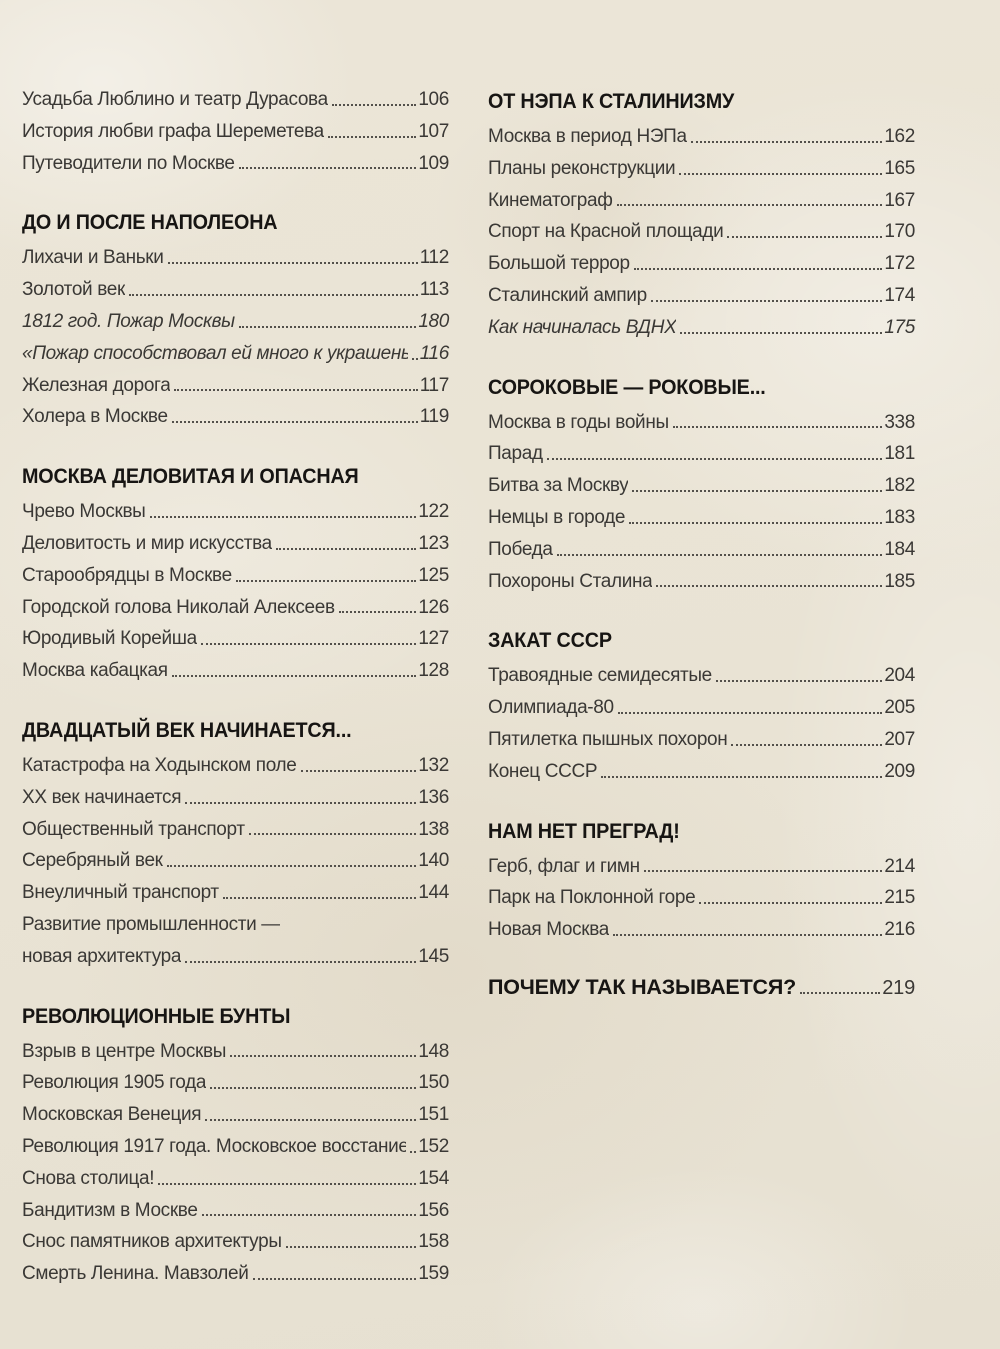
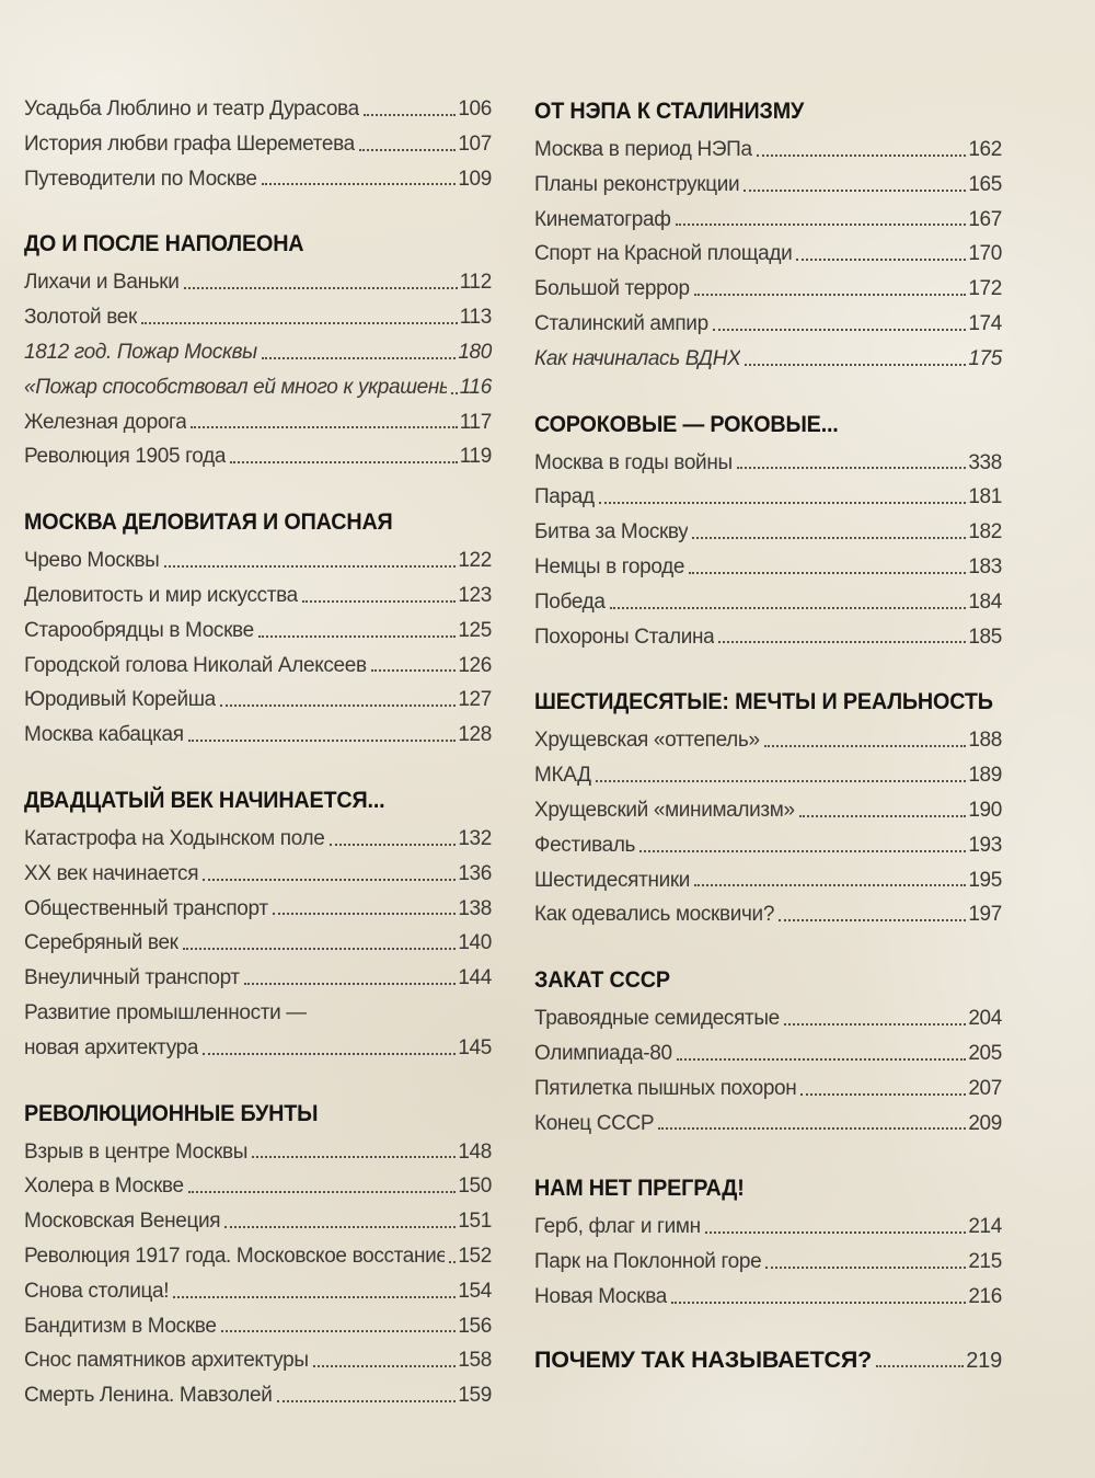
  Усадьба Люблино и театр Дурасова
  106
  История любви графа Шереметева
  107
  Путеводители по Москве
  109
  ДО И ПОСЛЕ НАПОЛЕОНА
  Лихачи и Ваньки
  112
  Золотой век
  113
  1812 год. Пожар Москвы
  180
  «Пожар способствовал ей много к украшень
  116
  Железная дорога
  117
- Холера в Москве
+ Революция 1905 года
  119
  МОСКВА ДЕЛОВИТАЯ И ОПАСНАЯ
  Чрево Москвы
  122
  Деловитость и мир искусства
  123
  Старообрядцы в Москве
  125
  Городской голова Николай Алексеев
  126
  Юродивый Корейша
  127
  Москва кабацкая
  128
  ДВАДЦАТЫЙ ВЕК НАЧИНАЕТСЯ...
  Катастрофа на Ходынском поле
  132
  ХХ век начинается
  136
  Общественный транспорт
  138
  Серебряный век
  140
  Внеуличный транспорт
  144
  Развитие промышленности —
  новая архитектура
  145
  РЕВОЛЮЦИОННЫЕ БУНТЫ
  Взрыв в центре Москвы
  148
- Революция 1905 года
+ Холера в Москве
  150
  Московская Венеция
  151
  Революция 1917 года. Московское восстание
  152
  Снова столица!
  154
  Бандитизм в Москве
  156
  Снос памятников архитектуры
  158
  Смерть Ленина. Мавзолей
  159
  ОТ НЭПА К СТАЛИНИЗМУ
  Москва в период НЭПа
  162
  Планы реконструкции
  165
  Кинематограф
  167
  Спорт на Красной площади
  170
  Большой террор
  172
  Сталинский ампир
  174
  Как начиналась ВДНХ
  175
  СОРОКОВЫЕ — РОКОВЫЕ...
  Москва в годы войны
  338
  Парад
  181
  Битва за Москву
  182
  Немцы в городе
  183
  Победа
  184
  Похороны Сталина
  185
+ ШЕСТИДЕСЯТЫЕ: МЕЧТЫ И РЕАЛЬНОСТЬ
+ Хрущевская «оттепель»
+ 188
+ МКАД
+ 189
+ Хрущевский «минимализм»
+ 190
+ Фестиваль
+ 193
+ Шестидесятники
+ 195
+ Как одевались москвичи?
+ 197
  ЗАКАТ СССР
  Травоядные семидесятые
  204
  Олимпиада-80
  205
  Пятилетка пышных похорон
  207
  Конец СССР
  209
  НАМ НЕТ ПРЕГРАД!
  Герб, флаг и гимн
  214
  Парк на Поклонной горе
  215
  Новая Москва
  216
  ПОЧЕМУ ТАК НАЗЫВАЕТСЯ?
  219
